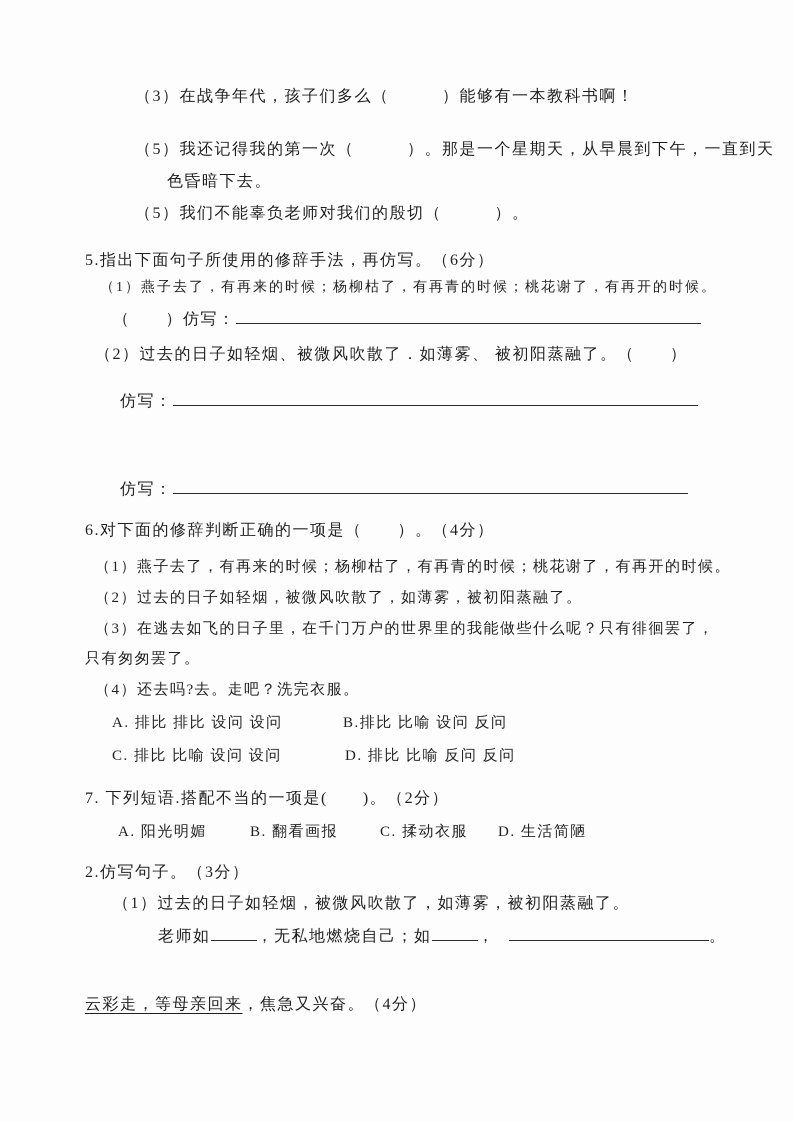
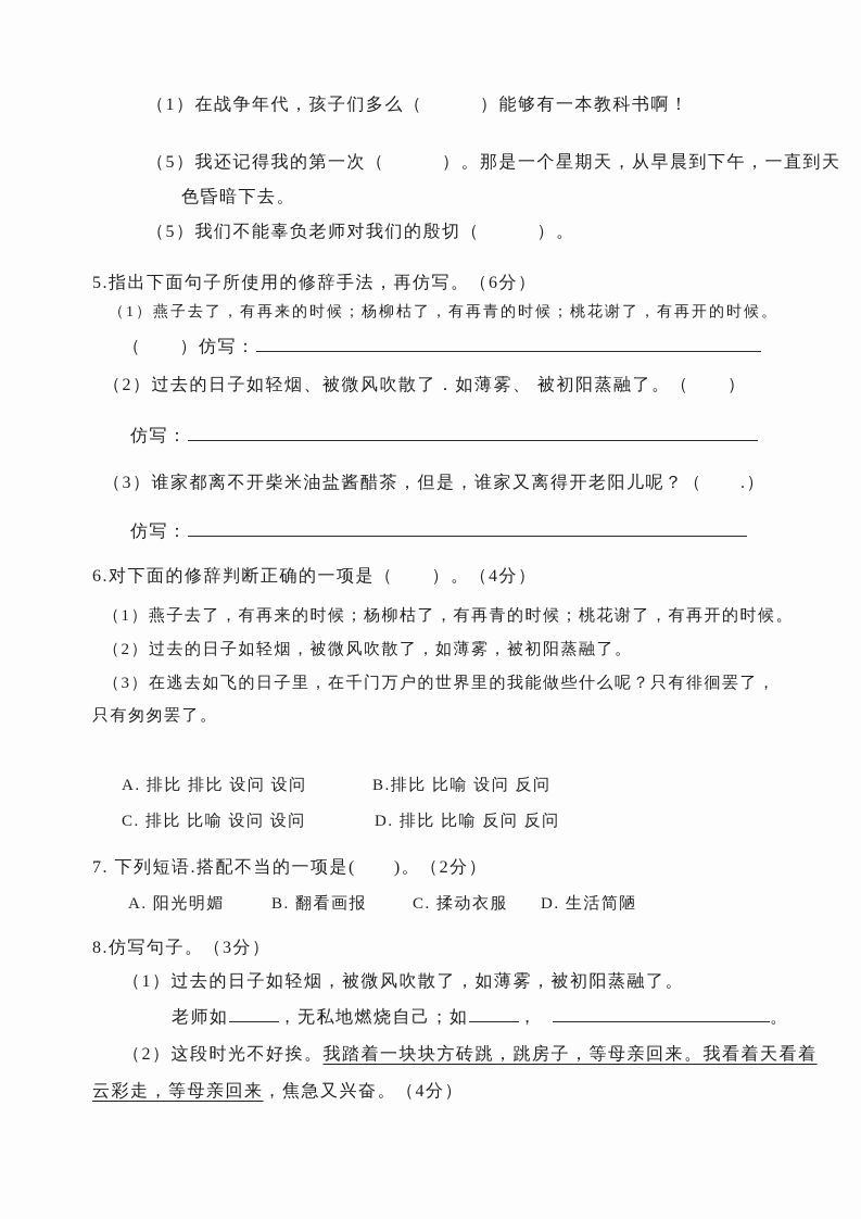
- （3）在战争年代，孩子们多么（ ）能够有一本教科书啊！
+ （1）在战争年代，孩子们多么（ ）能够有一本教科书啊！
  （5）我还记得我的第一次（ ）。那是一个星期天，从早晨到下午，一直到天
  色昏暗下去。
  （5）我们不能辜负老师对我们的殷切（ ）。
  5.指出下面句子所使用的修辞手法，再仿写。（6分）
  （1）燕子去了，有再来的时候；杨柳枯了，有再青的时候；桃花谢了，有再开的时候。
  （ ）仿写：
  （2）过去的日子如轻烟、被微风吹散了．如薄雾、 被初阳蒸融了。（ ）
  仿写：
+ （3）谁家都离不开柴米油盐酱醋茶，但是，谁家又离得开老阳儿呢？（ .）
  仿写：
  6.对下面的修辞判断正确的一项是（ ）。（4分）
  （1）燕子去了，有再来的时候；杨柳枯了，有再青的时候；桃花谢了，有再开的时候。
  （2）过去的日子如轻烟，被微风吹散了，如薄雾，被初阳蒸融了。
  （3）在逃去如飞的日子里，在千门万户的世界里的我能做些什么呢？只有徘徊罢了，
  只有匆匆罢了。
- （4）还去吗?去。走吧？洗完衣服。
  A. 排比 排比 设问 设问
  B.排比 比喻 设问 反问
  C. 排比 比喻 设问 设问
  D. 排比 比喻 反问 反问
  7. 下列短语.搭配不当的一项是( )。（2分）
  A. 阳光明媚
  B. 翻看画报
  C. 揉动衣服
  D. 生活简陋
- 2.仿写句子。（3分）
+ 8.仿写句子。（3分）
  （1）过去的日子如轻烟，被微风吹散了，如薄雾，被初阳蒸融了。
  老师如 ，无私地燃烧自己；如 ， 。
+ （2）这段时光不好挨。我踏着一块块方砖跳，跳房子，等母亲回来。我看着天看着
  云彩走，等母亲回来，焦急又兴奋。（4分）
